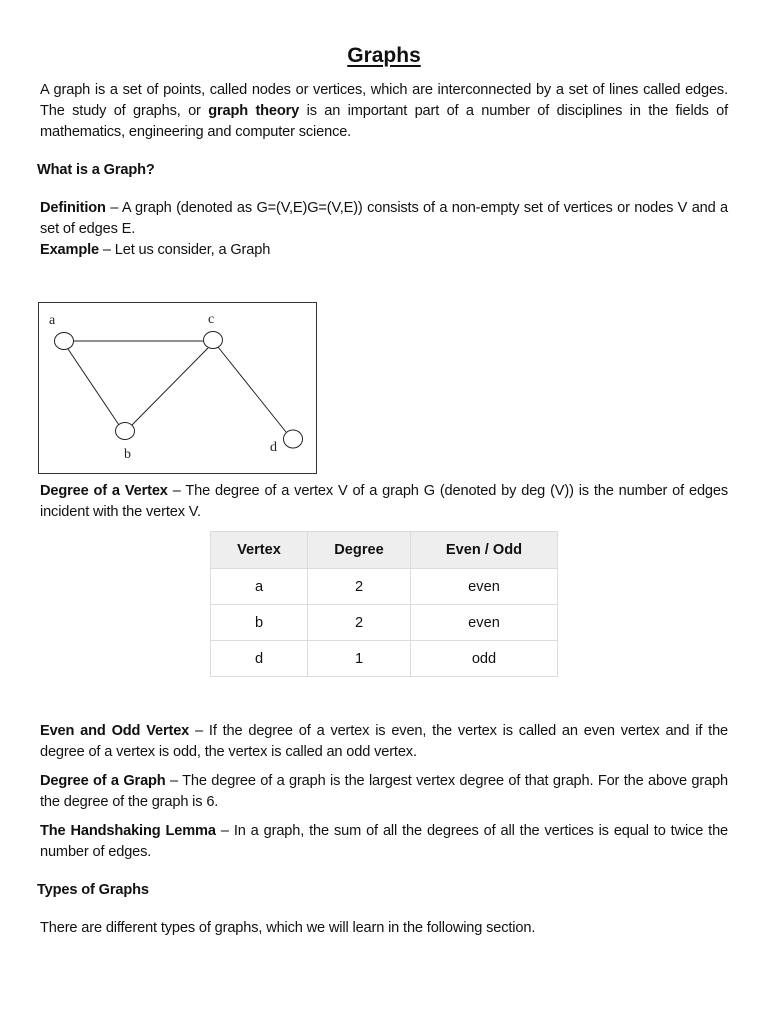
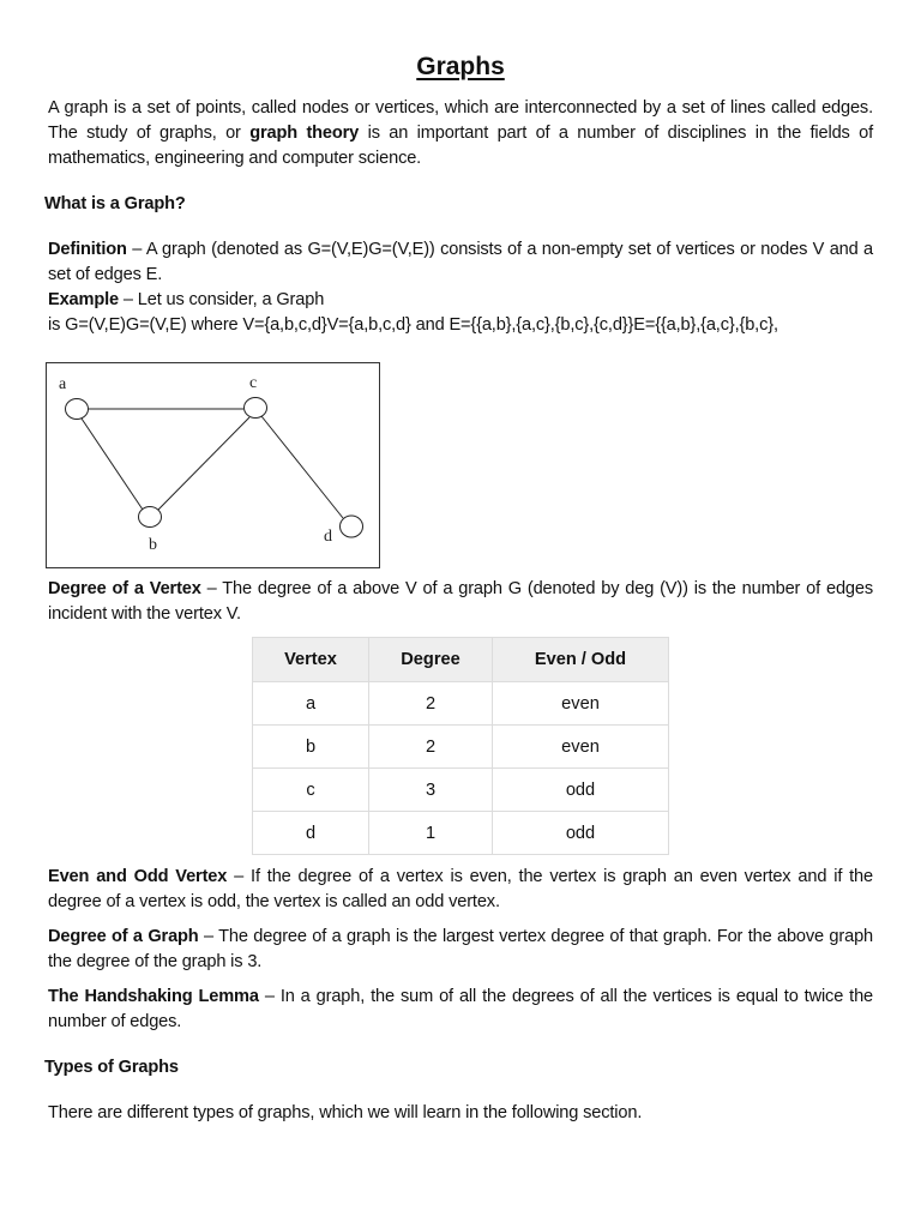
  Graphs
  A graph is a set of points, called nodes or vertices, which are interconnected by a set of lines called edges. The study of graphs, or graph theory is an important part of a number of disciplines in the fields of mathematics, engineering and computer science.
  What is a Graph?
  Definition – A graph (denoted as G=(V,E)G=(V,E)) consists of a non-empty set of vertices or nodes V and a set of edges E.
  Example – Let us consider, a Graph
+ is G=(V,E)G=(V,E) where V={a,b,c,d}V={a,b,c,d} and E={{a,b},{a,c},{b,c},{c,d}}E={{a,b},{a,c},{b,c},
  a
  c
  b
  d
- Degree of a Vertex – The degree of a vertex V of a graph G (denoted by deg (V)) is the number of edges incident with the vertex V.
+ Degree of a Vertex – The degree of a above V of a graph G (denoted by deg (V)) is the number of edges incident with the vertex V.
  Vertex	Degree	Even / Odd
  a	2	even
  b	2	even
+ c	3	odd
  d	1	odd
- Even and Odd Vertex – If the degree of a vertex is even, the vertex is called an even vertex and if the degree of a vertex is odd, the vertex is called an odd vertex.
+ Even and Odd Vertex – If the degree of a vertex is even, the vertex is graph an even vertex and if the degree of a vertex is odd, the vertex is called an odd vertex.
- Degree of a Graph – The degree of a graph is the largest vertex degree of that graph. For the above graph the degree of the graph is 6.
+ Degree of a Graph – The degree of a graph is the largest vertex degree of that graph. For the above graph the degree of the graph is 3.
  The Handshaking Lemma – In a graph, the sum of all the degrees of all the vertices is equal to twice the number of edges.
  Types of Graphs
  There are different types of graphs, which we will learn in the following section.
